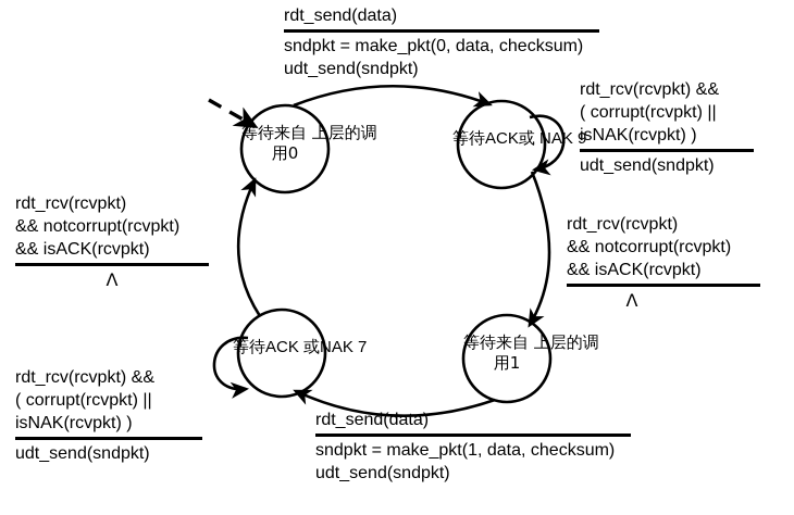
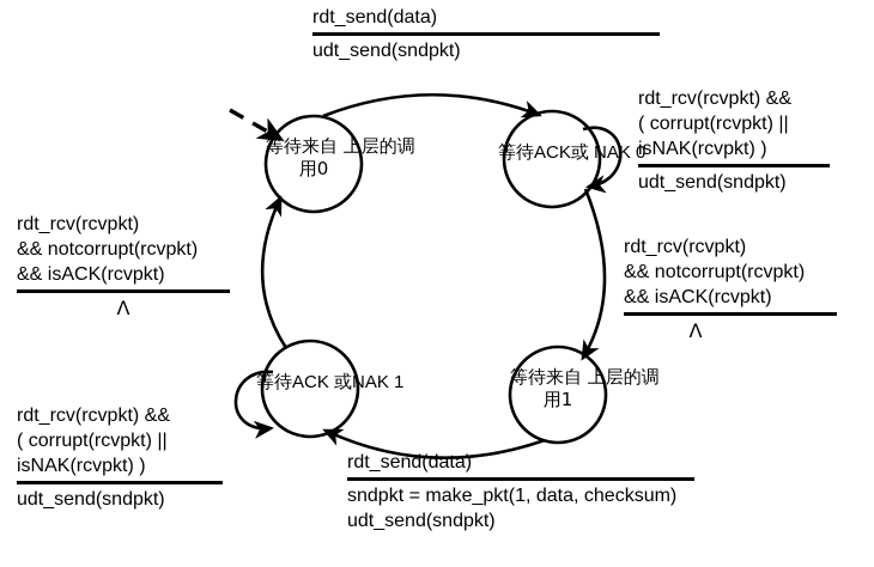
  等待来自 上层的调
  用0
- 等待ACK或 NAK 9
+ 等待ACK或 NAK 0
- 等待ACK 或NAK 7
+ 等待ACK 或NAK 1
  等待来自 上层的调
  用1
  rdt_send(data)
- sndpkt = make_pkt(0, data, checksum)
  udt_send(sndpkt)
  rdt_rcv(rcvpkt) &&
  ( corrupt(rcvpkt) ||
  isNAK(rcvpkt) )
  udt_send(sndpkt)
  rdt_rcv(rcvpkt)
  && notcorrupt(rcvpkt)
  && isACK(rcvpkt)
  Λ
  rdt_rcv(rcvpkt)
  && notcorrupt(rcvpkt)
  && isACK(rcvpkt)
  Λ
  rdt_rcv(rcvpkt) &&
  ( corrupt(rcvpkt) ||
  isNAK(rcvpkt) )
  udt_send(sndpkt)
  rdt_send(data)
  sndpkt = make_pkt(1, data, checksum)
  udt_send(sndpkt)
